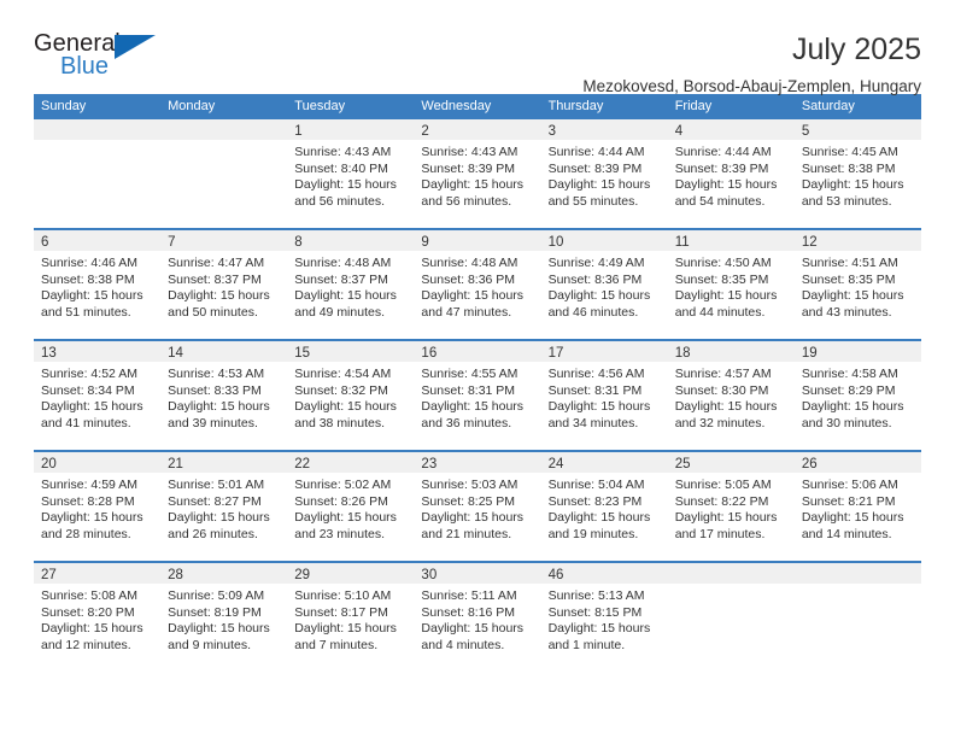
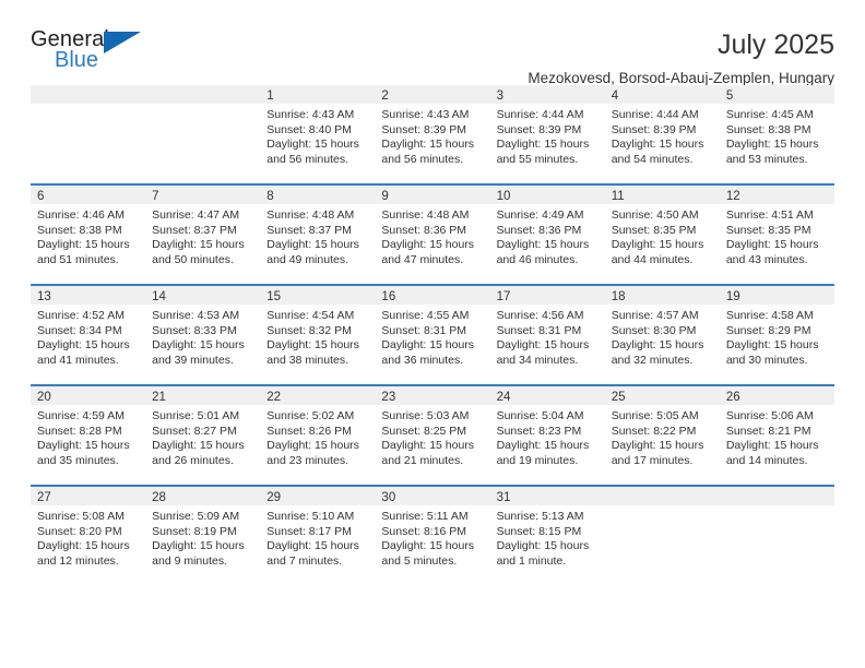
  General
  Blue
  July 2025
  Mezokovesd, Borsod-Abauj-Zemplen, Hungary
- Sunday
- Monday
- Tuesday
- Wednesday
- Thursday
- Friday
- Saturday
  1
  Sunrise: 4:43 AM
  Sunset: 8:40 PM
  Daylight: 15 hours
  and 56 minutes.
  2
  Sunrise: 4:43 AM
  Sunset: 8:39 PM
  Daylight: 15 hours
  and 56 minutes.
  3
  Sunrise: 4:44 AM
  Sunset: 8:39 PM
  Daylight: 15 hours
  and 55 minutes.
  4
  Sunrise: 4:44 AM
  Sunset: 8:39 PM
  Daylight: 15 hours
  and 54 minutes.
  5
  Sunrise: 4:45 AM
  Sunset: 8:38 PM
  Daylight: 15 hours
  and 53 minutes.
  6
  Sunrise: 4:46 AM
  Sunset: 8:38 PM
  Daylight: 15 hours
  and 51 minutes.
  7
  Sunrise: 4:47 AM
  Sunset: 8:37 PM
  Daylight: 15 hours
  and 50 minutes.
  8
  Sunrise: 4:48 AM
  Sunset: 8:37 PM
  Daylight: 15 hours
  and 49 minutes.
  9
  Sunrise: 4:48 AM
  Sunset: 8:36 PM
  Daylight: 15 hours
  and 47 minutes.
  10
  Sunrise: 4:49 AM
  Sunset: 8:36 PM
  Daylight: 15 hours
  and 46 minutes.
  11
  Sunrise: 4:50 AM
  Sunset: 8:35 PM
  Daylight: 15 hours
  and 44 minutes.
  12
  Sunrise: 4:51 AM
  Sunset: 8:35 PM
  Daylight: 15 hours
  and 43 minutes.
  13
  Sunrise: 4:52 AM
  Sunset: 8:34 PM
  Daylight: 15 hours
  and 41 minutes.
  14
  Sunrise: 4:53 AM
  Sunset: 8:33 PM
  Daylight: 15 hours
  and 39 minutes.
  15
  Sunrise: 4:54 AM
  Sunset: 8:32 PM
  Daylight: 15 hours
  and 38 minutes.
  16
  Sunrise: 4:55 AM
  Sunset: 8:31 PM
  Daylight: 15 hours
  and 36 minutes.
  17
  Sunrise: 4:56 AM
  Sunset: 8:31 PM
  Daylight: 15 hours
  and 34 minutes.
  18
  Sunrise: 4:57 AM
  Sunset: 8:30 PM
  Daylight: 15 hours
  and 32 minutes.
  19
  Sunrise: 4:58 AM
  Sunset: 8:29 PM
  Daylight: 15 hours
  and 30 minutes.
  20
  Sunrise: 4:59 AM
  Sunset: 8:28 PM
  Daylight: 15 hours
- and 28 minutes.
+ and 35 minutes.
  21
  Sunrise: 5:01 AM
  Sunset: 8:27 PM
  Daylight: 15 hours
  and 26 minutes.
  22
  Sunrise: 5:02 AM
  Sunset: 8:26 PM
  Daylight: 15 hours
  and 23 minutes.
  23
  Sunrise: 5:03 AM
  Sunset: 8:25 PM
  Daylight: 15 hours
  and 21 minutes.
  24
  Sunrise: 5:04 AM
  Sunset: 8:23 PM
  Daylight: 15 hours
  and 19 minutes.
  25
  Sunrise: 5:05 AM
  Sunset: 8:22 PM
  Daylight: 15 hours
  and 17 minutes.
  26
  Sunrise: 5:06 AM
  Sunset: 8:21 PM
  Daylight: 15 hours
  and 14 minutes.
  27
  Sunrise: 5:08 AM
  Sunset: 8:20 PM
  Daylight: 15 hours
  and 12 minutes.
  28
  Sunrise: 5:09 AM
  Sunset: 8:19 PM
  Daylight: 15 hours
  and 9 minutes.
  29
  Sunrise: 5:10 AM
  Sunset: 8:17 PM
  Daylight: 15 hours
  and 7 minutes.
  30
  Sunrise: 5:11 AM
  Sunset: 8:16 PM
  Daylight: 15 hours
- and 4 minutes.
+ and 5 minutes.
- 46
+ 31
  Sunrise: 5:13 AM
  Sunset: 8:15 PM
  Daylight: 15 hours
  and 1 minute.
